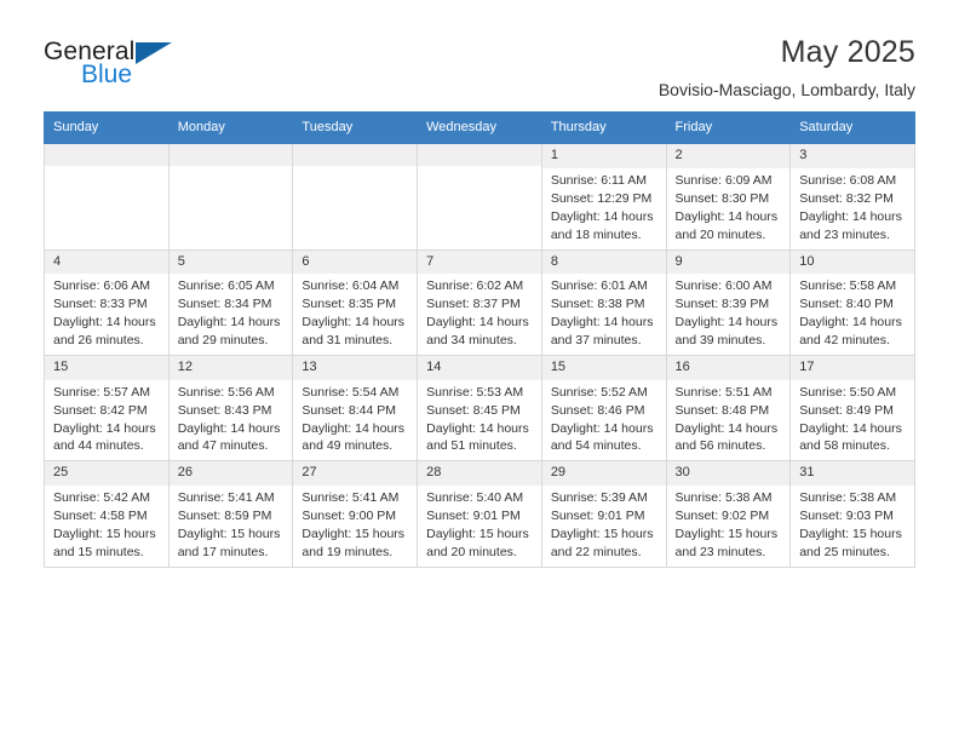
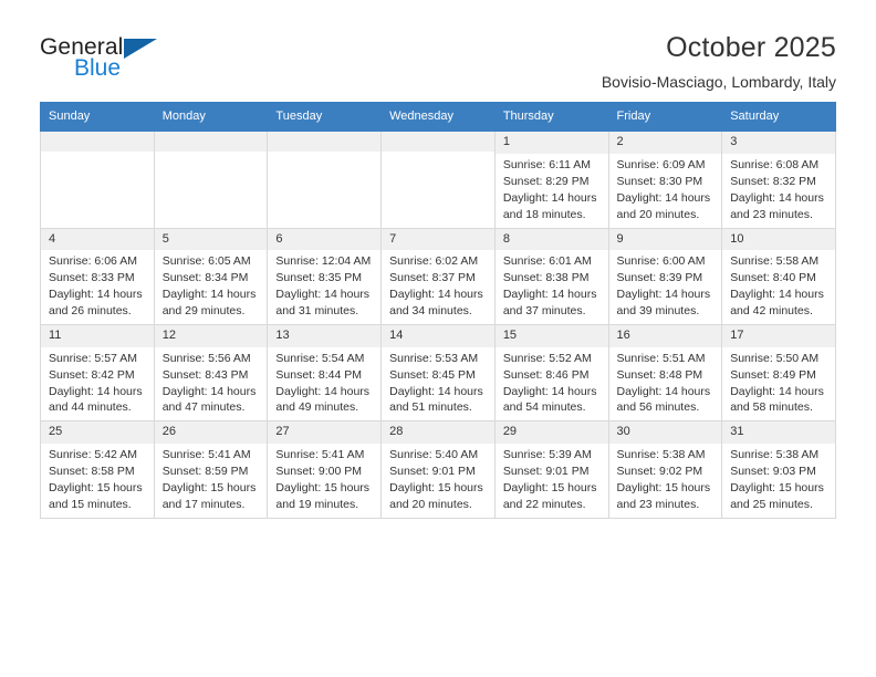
  General
  Blue
- May 2025
+ October 2025
  Bovisio-Masciago, Lombardy, Italy
  Sunday	Monday	Tuesday	Wednesday	Thursday	Friday	Saturday
- 				1Sunrise: 6:11 AMSunset: 12:29 PMDaylight: 14 hoursand 18 minutes.	2Sunrise: 6:09 AMSunset: 8:30 PMDaylight: 14 hoursand 20 minutes.	3Sunrise: 6:08 AMSunset: 8:32 PMDaylight: 14 hoursand 23 minutes.
+ 				1Sunrise: 6:11 AMSunset: 8:29 PMDaylight: 14 hoursand 18 minutes.	2Sunrise: 6:09 AMSunset: 8:30 PMDaylight: 14 hoursand 20 minutes.	3Sunrise: 6:08 AMSunset: 8:32 PMDaylight: 14 hoursand 23 minutes.
- 4Sunrise: 6:06 AMSunset: 8:33 PMDaylight: 14 hoursand 26 minutes.	5Sunrise: 6:05 AMSunset: 8:34 PMDaylight: 14 hoursand 29 minutes.	6Sunrise: 6:04 AMSunset: 8:35 PMDaylight: 14 hoursand 31 minutes.	7Sunrise: 6:02 AMSunset: 8:37 PMDaylight: 14 hoursand 34 minutes.	8Sunrise: 6:01 AMSunset: 8:38 PMDaylight: 14 hoursand 37 minutes.	9Sunrise: 6:00 AMSunset: 8:39 PMDaylight: 14 hoursand 39 minutes.	10Sunrise: 5:58 AMSunset: 8:40 PMDaylight: 14 hoursand 42 minutes.
+ 4Sunrise: 6:06 AMSunset: 8:33 PMDaylight: 14 hoursand 26 minutes.	5Sunrise: 6:05 AMSunset: 8:34 PMDaylight: 14 hoursand 29 minutes.	6Sunrise: 12:04 AMSunset: 8:35 PMDaylight: 14 hoursand 31 minutes.	7Sunrise: 6:02 AMSunset: 8:37 PMDaylight: 14 hoursand 34 minutes.	8Sunrise: 6:01 AMSunset: 8:38 PMDaylight: 14 hoursand 37 minutes.	9Sunrise: 6:00 AMSunset: 8:39 PMDaylight: 14 hoursand 39 minutes.	10Sunrise: 5:58 AMSunset: 8:40 PMDaylight: 14 hoursand 42 minutes.
- 15Sunrise: 5:57 AMSunset: 8:42 PMDaylight: 14 hoursand 44 minutes.	12Sunrise: 5:56 AMSunset: 8:43 PMDaylight: 14 hoursand 47 minutes.	13Sunrise: 5:54 AMSunset: 8:44 PMDaylight: 14 hoursand 49 minutes.	14Sunrise: 5:53 AMSunset: 8:45 PMDaylight: 14 hoursand 51 minutes.	15Sunrise: 5:52 AMSunset: 8:46 PMDaylight: 14 hoursand 54 minutes.	16Sunrise: 5:51 AMSunset: 8:48 PMDaylight: 14 hoursand 56 minutes.	17Sunrise: 5:50 AMSunset: 8:49 PMDaylight: 14 hoursand 58 minutes.
+ 11Sunrise: 5:57 AMSunset: 8:42 PMDaylight: 14 hoursand 44 minutes.	12Sunrise: 5:56 AMSunset: 8:43 PMDaylight: 14 hoursand 47 minutes.	13Sunrise: 5:54 AMSunset: 8:44 PMDaylight: 14 hoursand 49 minutes.	14Sunrise: 5:53 AMSunset: 8:45 PMDaylight: 14 hoursand 51 minutes.	15Sunrise: 5:52 AMSunset: 8:46 PMDaylight: 14 hoursand 54 minutes.	16Sunrise: 5:51 AMSunset: 8:48 PMDaylight: 14 hoursand 56 minutes.	17Sunrise: 5:50 AMSunset: 8:49 PMDaylight: 14 hoursand 58 minutes.
- 25Sunrise: 5:42 AMSunset: 4:58 PMDaylight: 15 hoursand 15 minutes.	26Sunrise: 5:41 AMSunset: 8:59 PMDaylight: 15 hoursand 17 minutes.	27Sunrise: 5:41 AMSunset: 9:00 PMDaylight: 15 hoursand 19 minutes.	28Sunrise: 5:40 AMSunset: 9:01 PMDaylight: 15 hoursand 20 minutes.	29Sunrise: 5:39 AMSunset: 9:01 PMDaylight: 15 hoursand 22 minutes.	30Sunrise: 5:38 AMSunset: 9:02 PMDaylight: 15 hoursand 23 minutes.	31Sunrise: 5:38 AMSunset: 9:03 PMDaylight: 15 hoursand 25 minutes.
+ 25Sunrise: 5:42 AMSunset: 8:58 PMDaylight: 15 hoursand 15 minutes.	26Sunrise: 5:41 AMSunset: 8:59 PMDaylight: 15 hoursand 17 minutes.	27Sunrise: 5:41 AMSunset: 9:00 PMDaylight: 15 hoursand 19 minutes.	28Sunrise: 5:40 AMSunset: 9:01 PMDaylight: 15 hoursand 20 minutes.	29Sunrise: 5:39 AMSunset: 9:01 PMDaylight: 15 hoursand 22 minutes.	30Sunrise: 5:38 AMSunset: 9:02 PMDaylight: 15 hoursand 23 minutes.	31Sunrise: 5:38 AMSunset: 9:03 PMDaylight: 15 hoursand 25 minutes.
